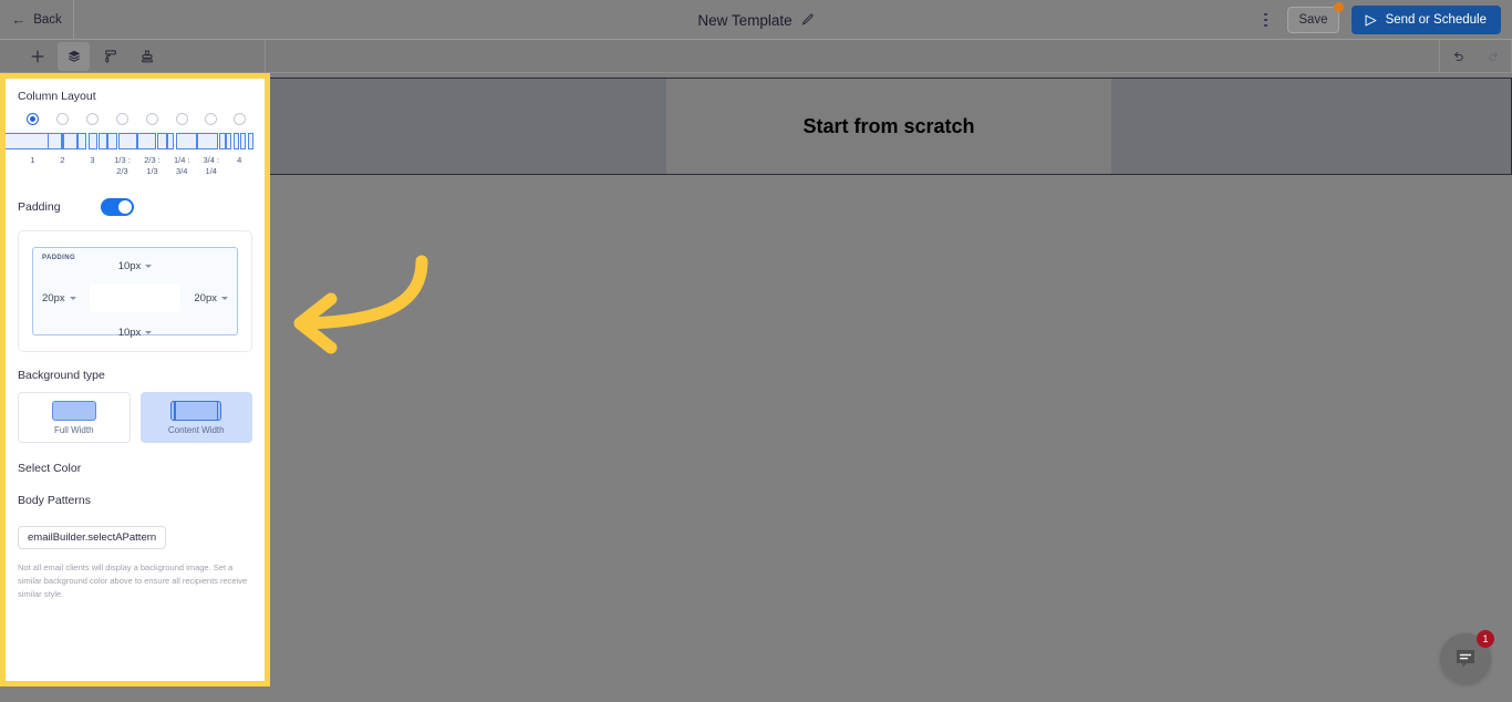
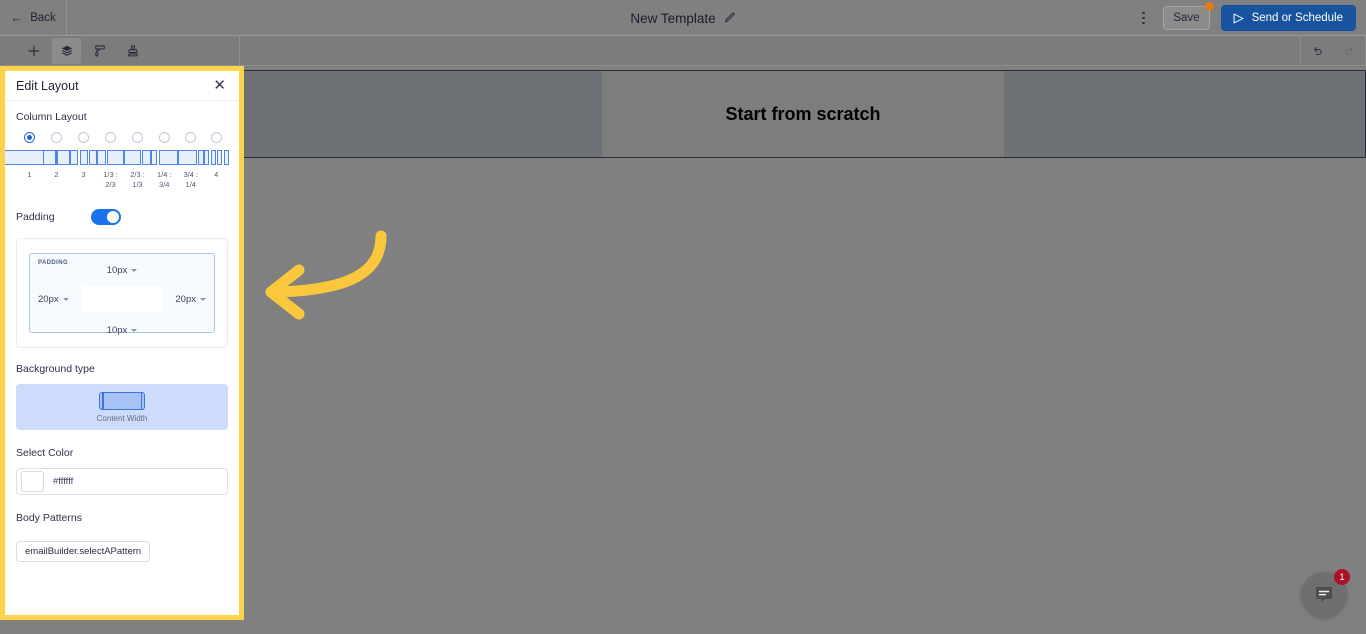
  ←
  Back
  New Template
  Save
  Send or Schedule
  Start from scratch
  1
+ Edit Layout
+ ✕
  Column Layout
  1
  2
  3
  1/3 :
  2/3
  2/3 :
  1/3
  1/4 :
  3/4
  3/4 :
  1/4
  4
  Padding
  10px
  20px
  20px
  10px
  Background type
- Full Width
  Content Width
  Select Color
+ #ffffff
  Body Patterns
  emailBuilder.selectAPattern
- Not all email clients will display a background image. Set a similar background color above to ensure all recipients receive similar style.
